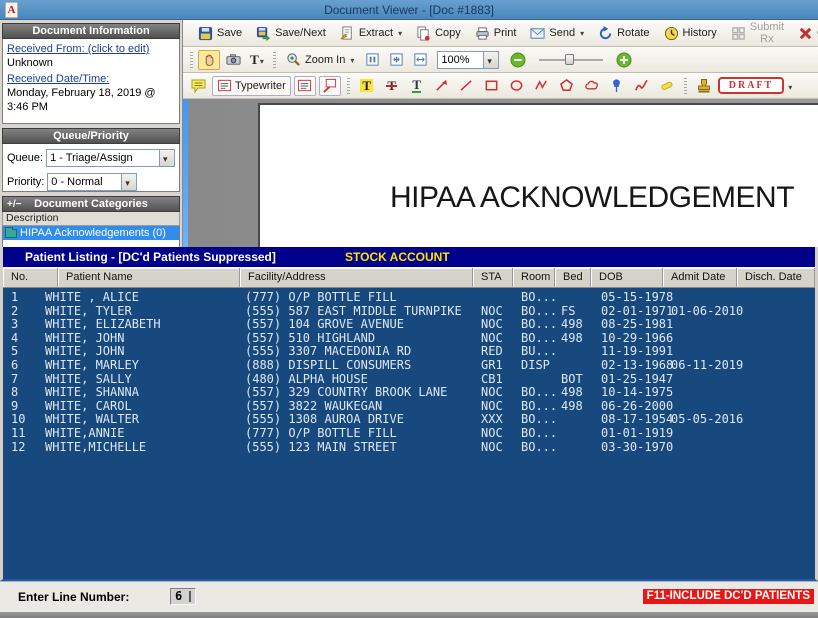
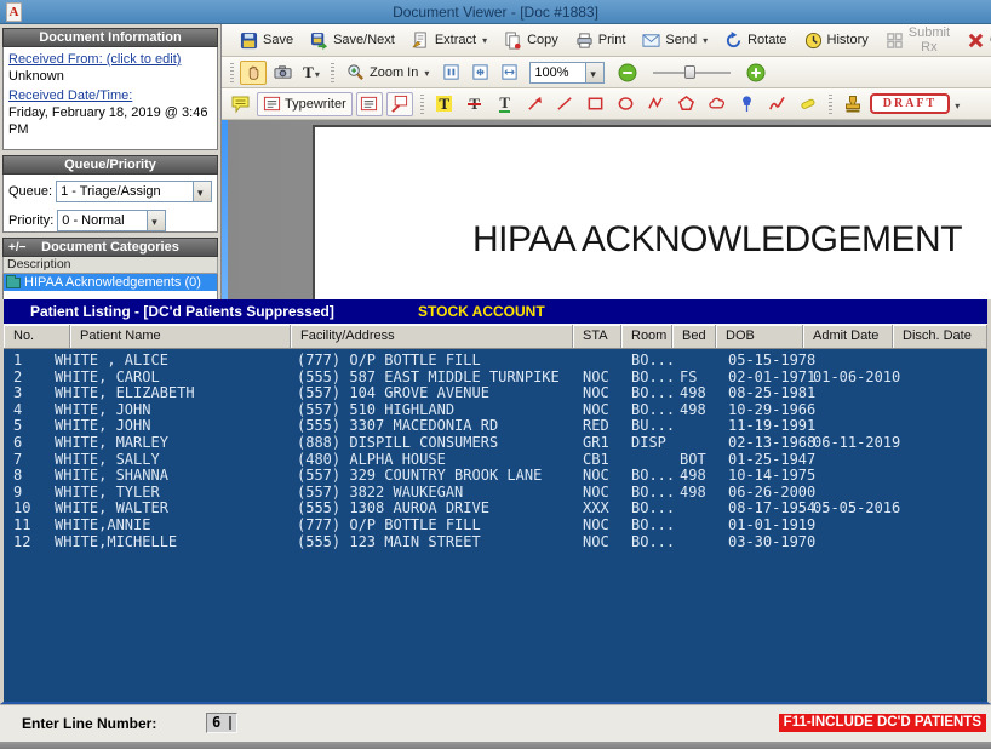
  A
  Document Viewer - [Doc #1883]
  Document Information
  Received From: (click to edit)
  Unknown
  Received Date/Time:
- Monday, February 18, 2019 @ 3:46 PM
+ Friday, February 18, 2019 @ 3:46 PM
  Queue/Priority
  Queue:
  1 - Triage/Assign
  Priority:
  0 - Normal
  Document Categories
  Description
  HIPAA Acknowledgements (0)
  Save
  Save/Next
  Extract
  Copy
  Print
  Send
  Rotate
  History
  Submit Rx
  T
  Zoom In
  100%
  Typewriter
  T
  T
  T
  DRAFT
  HIPAA ACKNOWLEDGEMENT
  Patient Listing - [DC'd Patients Suppressed]
  STOCK ACCOUNT
  No.
  Patient Name
  Facility/Address
  STA
  Room
  Bed
  DOB
  Admit Date
  Disch. Date
  1
  WHITE , ALICE
  (777) O/P BOTTLE FILL
  BO...
  05-15-1978
  2
- WHITE, TYLER
+ WHITE, CAROL
  (555) 587 EAST MIDDLE TURNPIKE
  NOC
  BO...
  FS
  02-01-1971
  01-06-2010
  3
  WHITE, ELIZABETH
  (557) 104 GROVE AVENUE
  NOC
  BO...
  498
  08-25-1981
  4
  WHITE, JOHN
  (557) 510 HIGHLAND
  NOC
  BO...
  498
  10-29-1966
  5
  WHITE, JOHN
  (555) 3307 MACEDONIA RD
  RED
  BU...
  11-19-1991
  6
  WHITE, MARLEY
  (888) DISPILL CONSUMERS
  GR1
  DISP
  02-13-1968
  06-11-2019
  7
  WHITE, SALLY
  (480) ALPHA HOUSE
  CB1
  BOT
  01-25-1947
  8
  WHITE, SHANNA
  (557) 329 COUNTRY BROOK LANE
  NOC
  BO...
  498
  10-14-1975
  9
- WHITE, CAROL
+ WHITE, TYLER
  (557) 3822 WAUKEGAN
  NOC
  BO...
  498
  06-26-2000
  10
  WHITE, WALTER
  (555) 1308 AUROA DRIVE
  XXX
  BO...
  08-17-1954
  05-05-2016
  11
  WHITE,ANNIE
  (777) O/P BOTTLE FILL
  NOC
  BO...
  01-01-1919
  12
  WHITE,MICHELLE
  (555) 123 MAIN STREET
  NOC
  BO...
  03-30-1970
  Enter Line Number:
  6
  F11-INCLUDE DC'D PATIENTS
